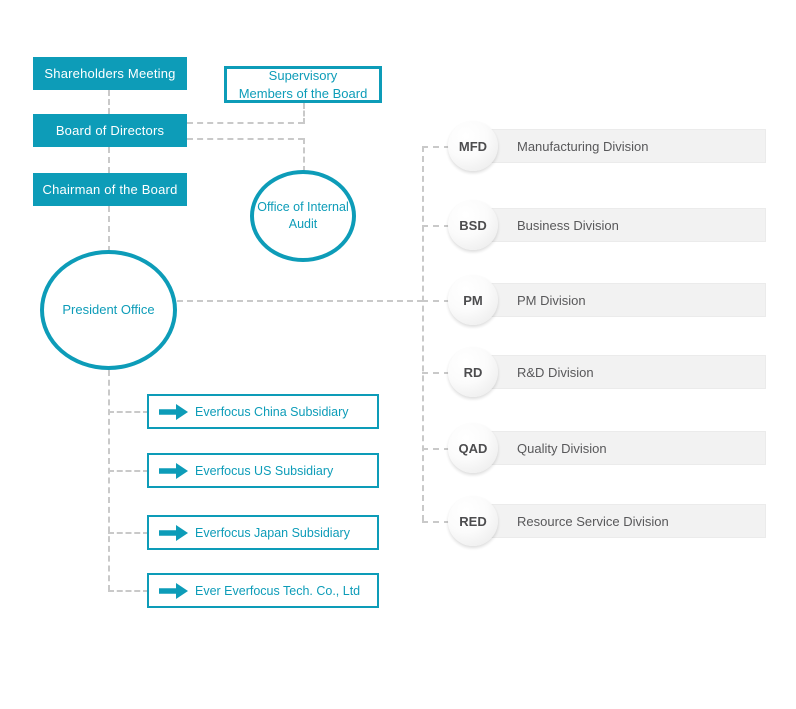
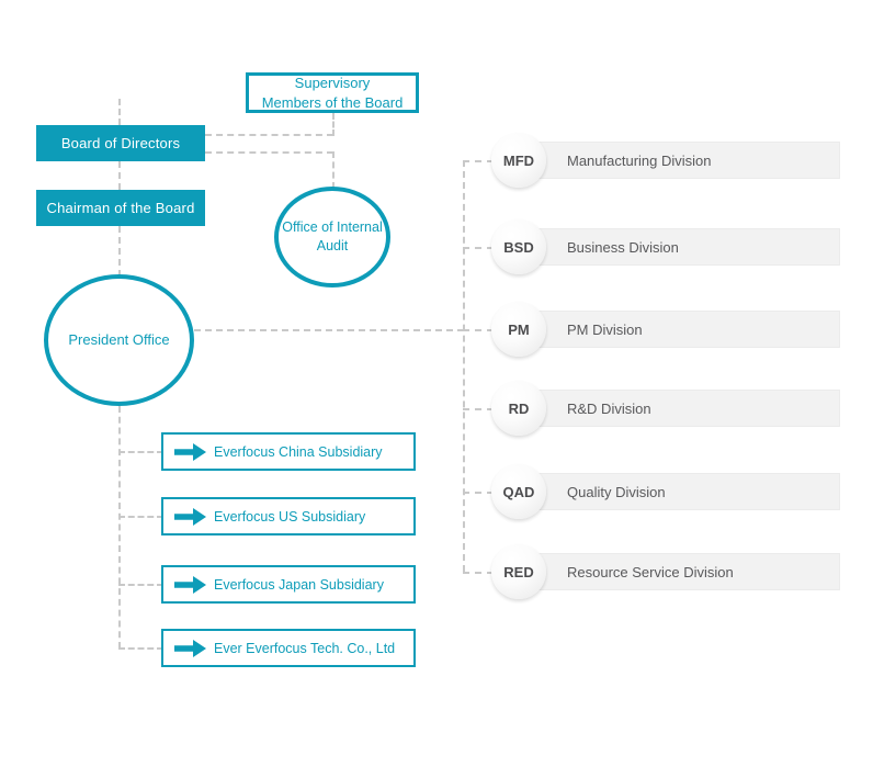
- Shareholders Meeting
  Board of Directors
  Chairman of the Board
  Supervisory
  Members of the Board
  Office of Internal
  Audit
  President Office
  Everfocus China Subsidiary
  Everfocus US Subsidiary
  Everfocus Japan Subsidiary
  Ever Everfocus Tech. Co., Ltd
  Manufacturing Division
  MFD
  Business Division
  BSD
  PM Division
  PM
  R&D Division
  RD
  Quality Division
  QAD
  Resource Service Division
  RED
